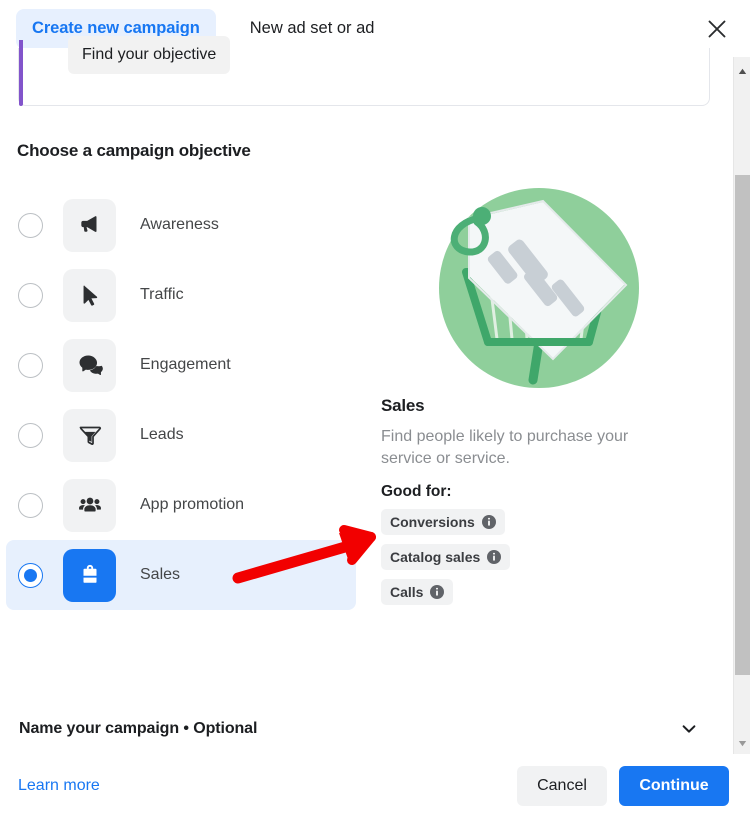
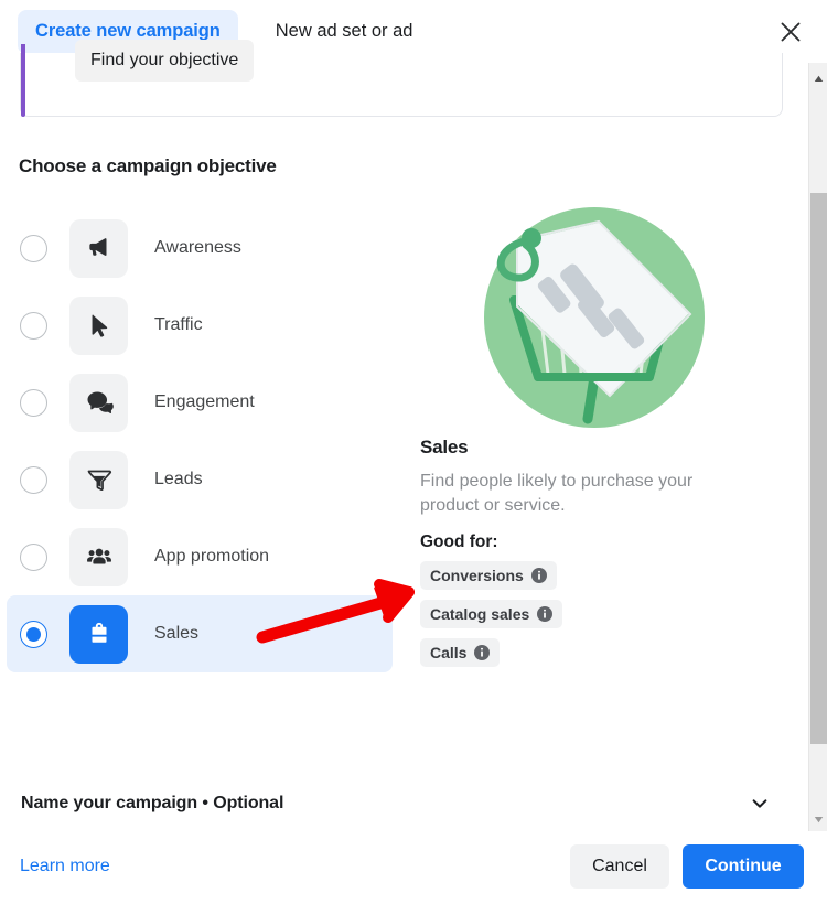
  Create new campaign
  New ad set or ad
  Find your objective
  Choose a campaign objective
  Awareness
  Traffic
  Engagement
  Leads
  App promotion
  Sales
  Sales
- Find people likely to purchase your service or service.
+ Find people likely to purchase your product or service.
  Good for:
  Conversions
  Catalog sales
  Calls
  Name your campaign • Optional
  Learn more
  Cancel
  Continue
